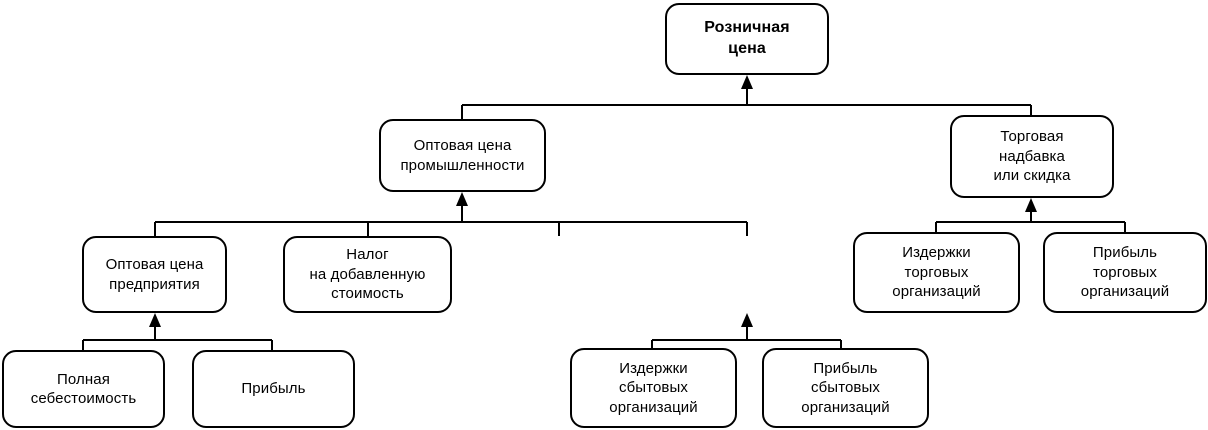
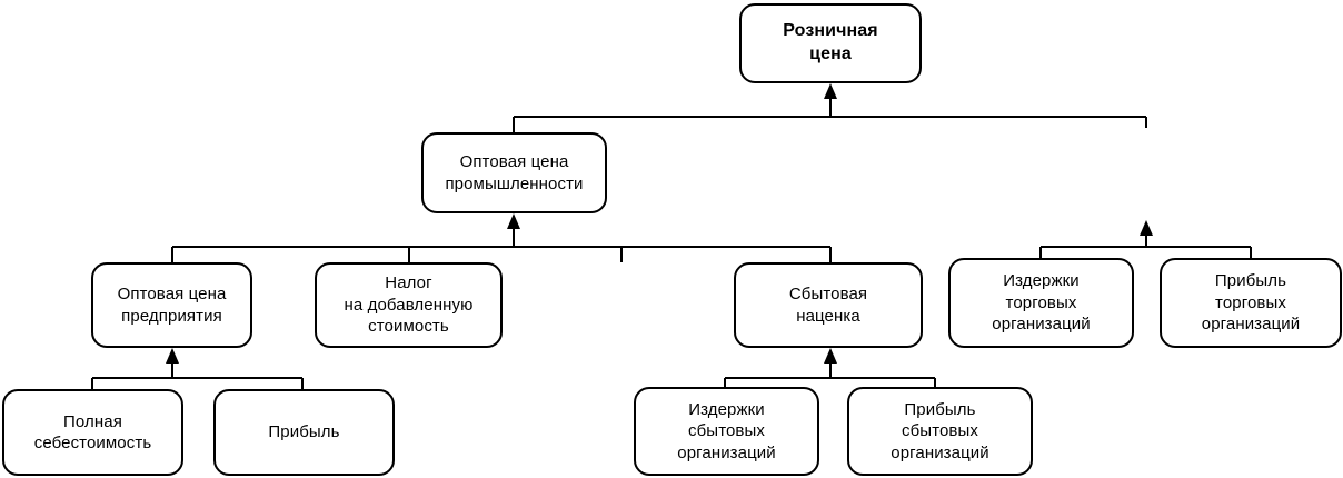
  Розничная
  цена
  Оптовая цена
  промышленности
- Торговая
- надбавка
- или скидка
  Оптовая цена
  предприятия
  Налог
  на добавленную
  стоимость
+ Сбытовая
+ наценка
  Издержки
  торговых
  организаций
  Прибыль
  торговых
  организаций
  Полная
  себестоимость
  Прибыль
  Издержки
  сбытовых
  организаций
  Прибыль
  сбытовых
  организаций
